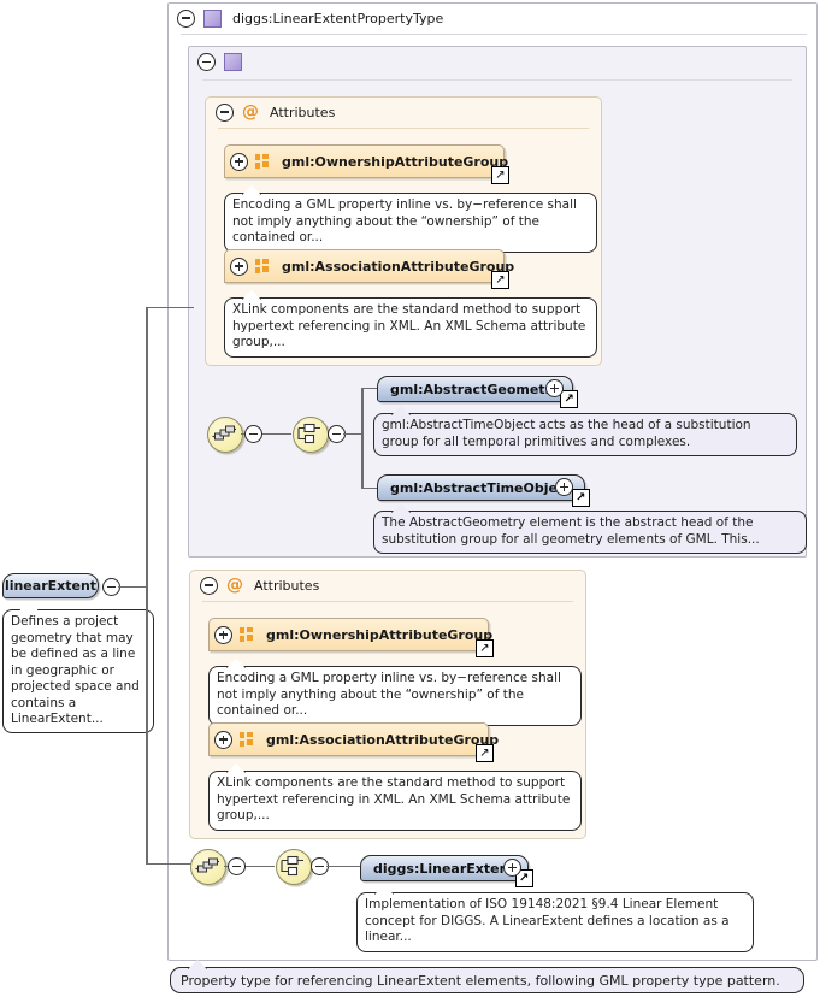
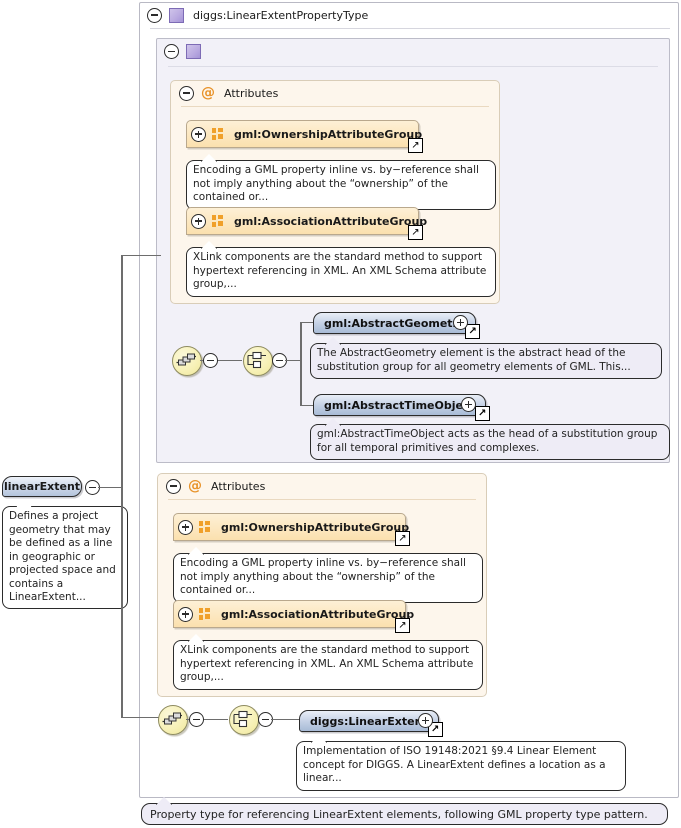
  diggs:LinearExtentPropertyType
  @
  Attributes
  gml:OwnershipAttributeGroup
  ↗
  Encoding a GML property inline vs. by−reference shall not imply anything about the “ownership” of the contained or...
  gml:AssociationAttributeGroup
  ↗
  XLink components are the standard method to support hypertext referencing in XML. An XML Schema attribute group,...
  gml:AbstractGeomet
  ↗
- gml:AbstractTimeObject acts as the head of a substitution group for all temporal primitives and complexes.
+ The AbstractGeometry element is the abstract head of the substitution group for all geometry elements of GML. This...
  gml:AbstractTimeObje
  ↗
- The AbstractGeometry element is the abstract head of the substitution group for all geometry elements of GML. This...
+ gml:AbstractTimeObject acts as the head of a substitution group for all temporal primitives and complexes.
  linearExtent
  Defines a project geometry that may be defined as a line in geographic or projected space and contains a LinearExtent...
  @
  Attributes
  gml:OwnershipAttributeGroup
  ↗
  Encoding a GML property inline vs. by−reference shall not imply anything about the “ownership” of the contained or...
  gml:AssociationAttributeGroup
  ↗
  XLink components are the standard method to support hypertext referencing in XML. An XML Schema attribute group,...
  diggs:LinearExte
  ↗
  Implementation of ISO 19148:2021 §9.4 Linear Element concept for DIGGS. A LinearExtent defines a location as a linear...
  Property type for referencing LinearExtent elements, following GML property type pattern.
